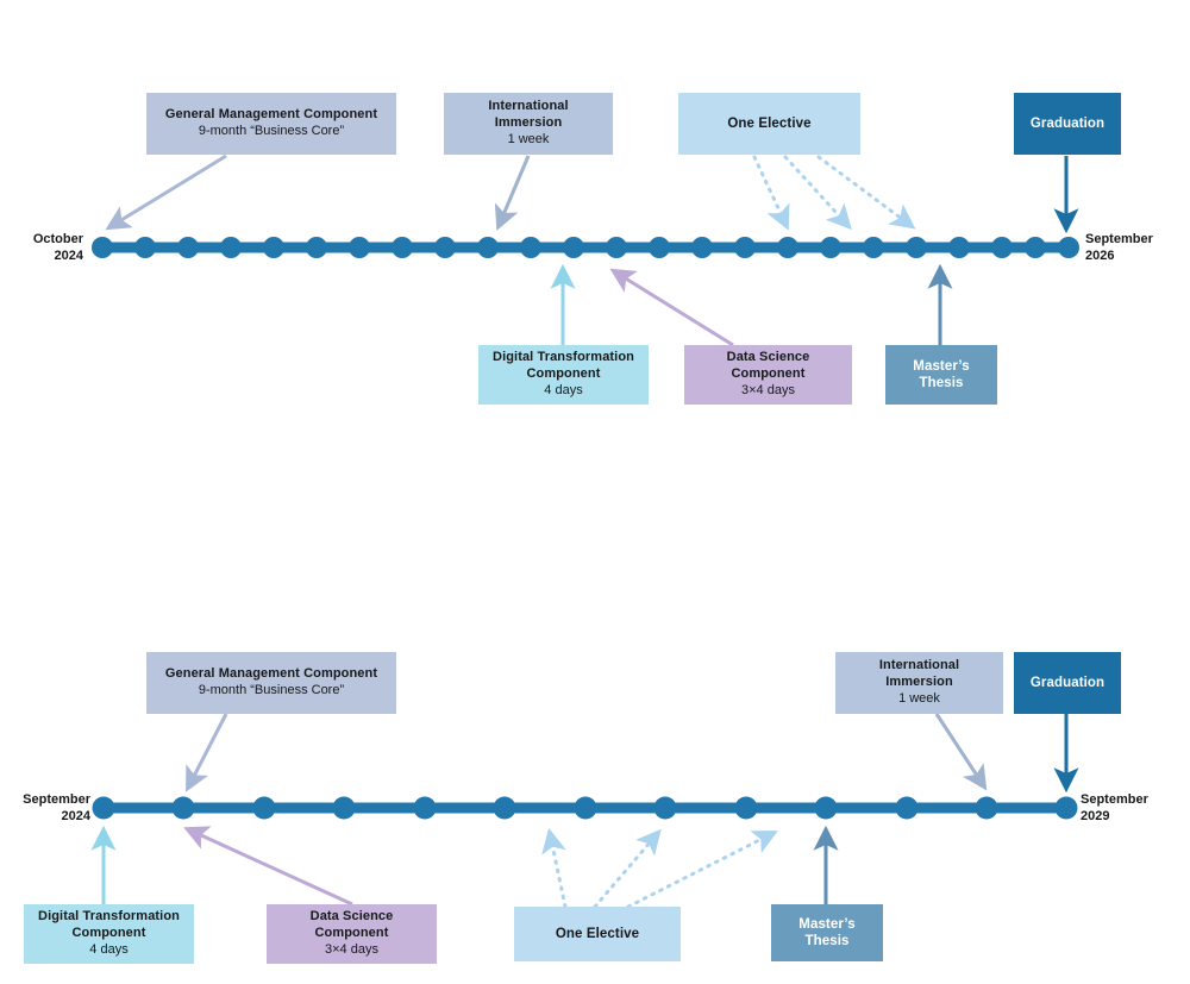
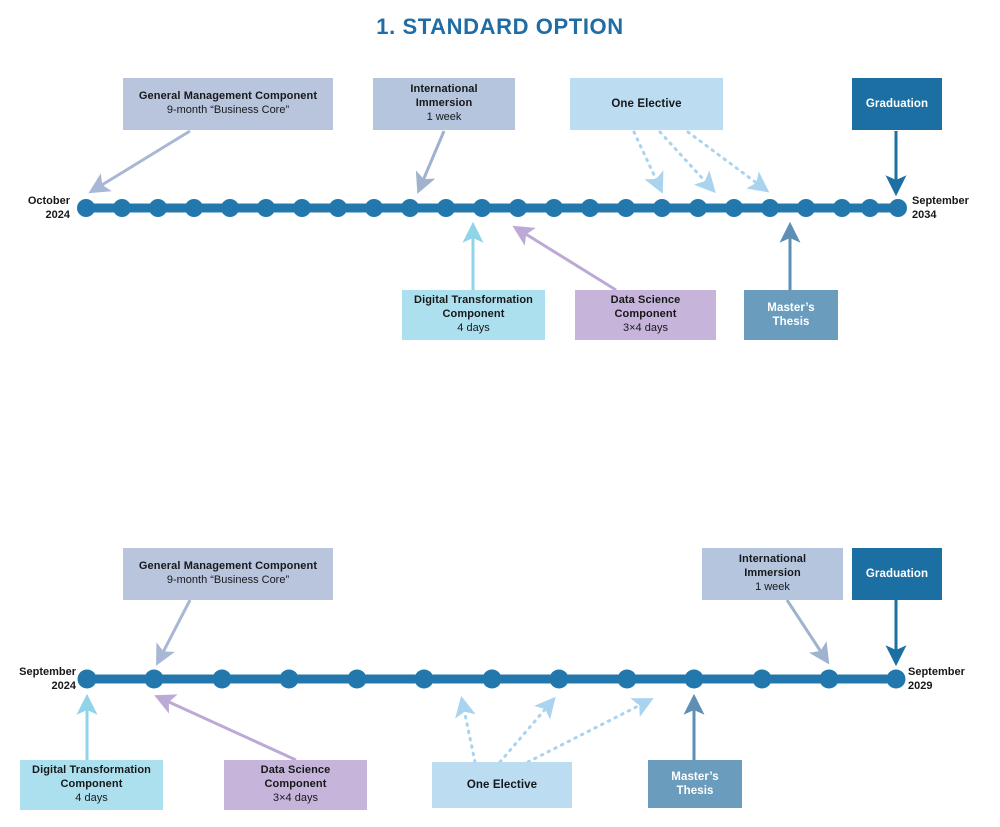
+ 1. STANDARD OPTION
  General Management Component
  9-month “Business Core”
  International
  Immersion
  1 week
  One Elective
  Graduation
  October
  2024
  September
- 2026
+ 2034
  Digital Transformation
  Component
  4 days
  Data Science
  Component
  3×4 days
  Master’s Thesis
  General Management Component
  9-month “Business Core”
  International
  Immersion
  1 week
  Graduation
  September
  2024
  September
  2029
  Digital Transformation
  Component
  4 days
  Data Science
  Component
  3×4 days
  One Elective
  Master’s Thesis
